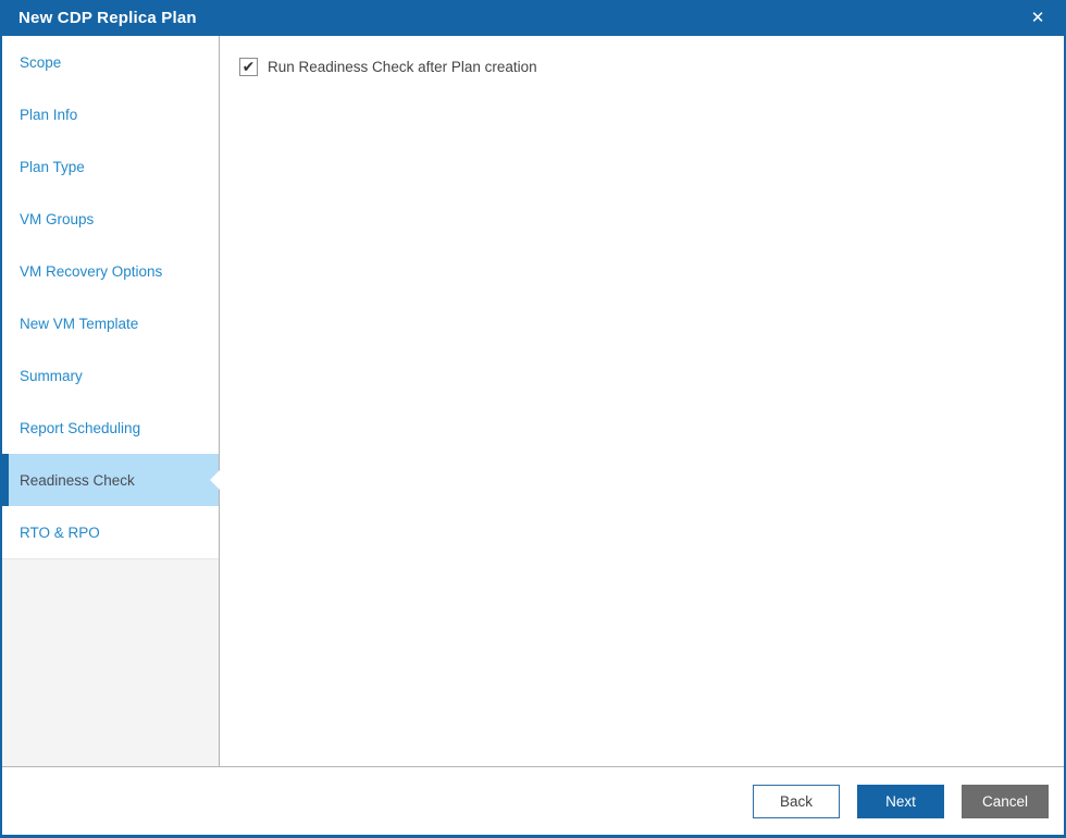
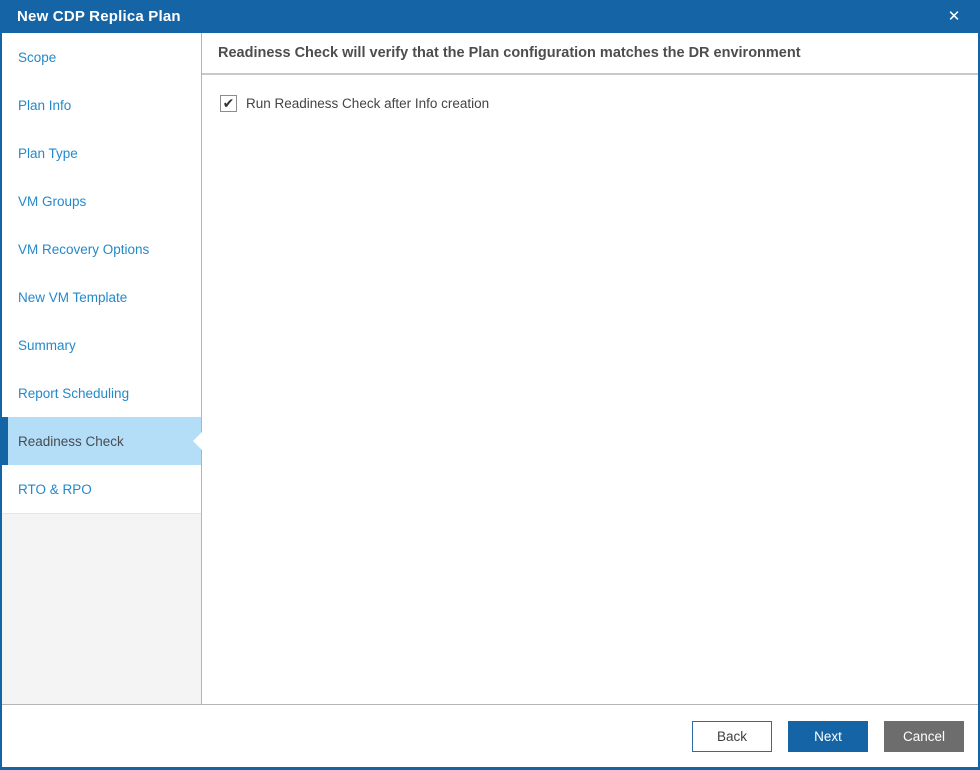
  New CDP Replica Plan
  ✕
  Scope
  Plan Info
  Plan Type
  VM Groups
  VM Recovery Options
  New VM Template
  Summary
  Report Scheduling
  Readiness Check
  RTO & RPO
+ Readiness Check will verify that the Plan configuration matches the DR environment
  ✔
- Run Readiness Check after Plan creation
+ Run Readiness Check after Info creation
  Back
  Next
  Cancel
